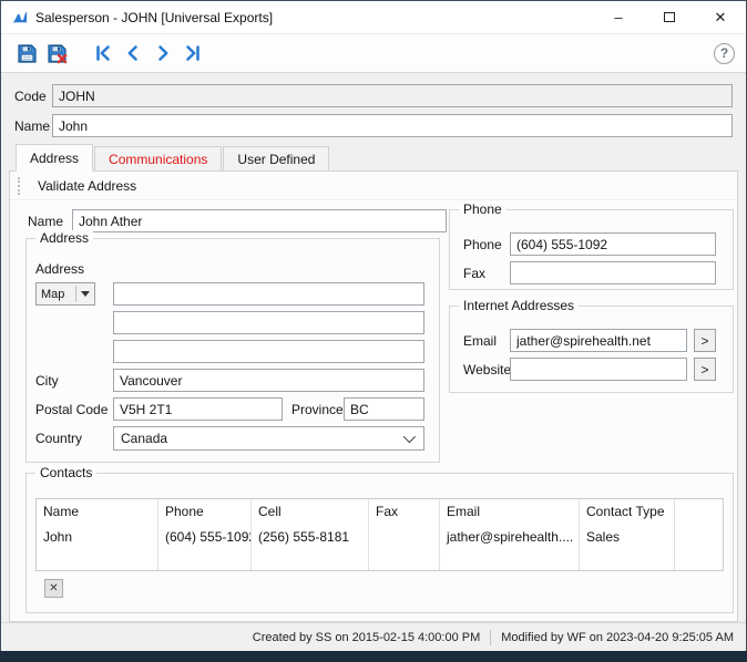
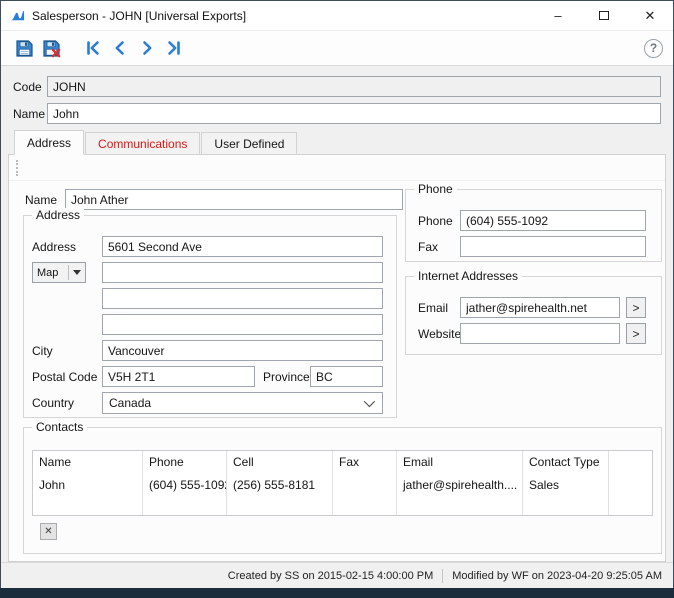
  Salesperson - JOHN [Universal Exports]
  –
  ✕
  ?
  Code
  JOHN
  Name
  John
  Address
  Communications
  User Defined
- Validate Address
  Name
  John Ather
  Address
  Address
+ 5601 Second Ave
  Map
  City
  Vancouver
  Postal Code
  V5H 2T1
  Province
  BC
  Country
  Canada
  Phone
  Phone
  (604) 555-1092
  Fax
  Internet Addresses
  Email
  jather@spirehealth.net
  >
  Website
  >
  Contacts
  Name
  Phone
  Cell
  Fax
  Email
  Contact Type
  John
  (604) 555-109
  (256) 555-8181
  jather@spirehealth....
  Sales
  ✕
  Created by SS on 2015-02-15 4:00:00 PM
  Modified by WF on 2023-04-20 9:25:05 AM
